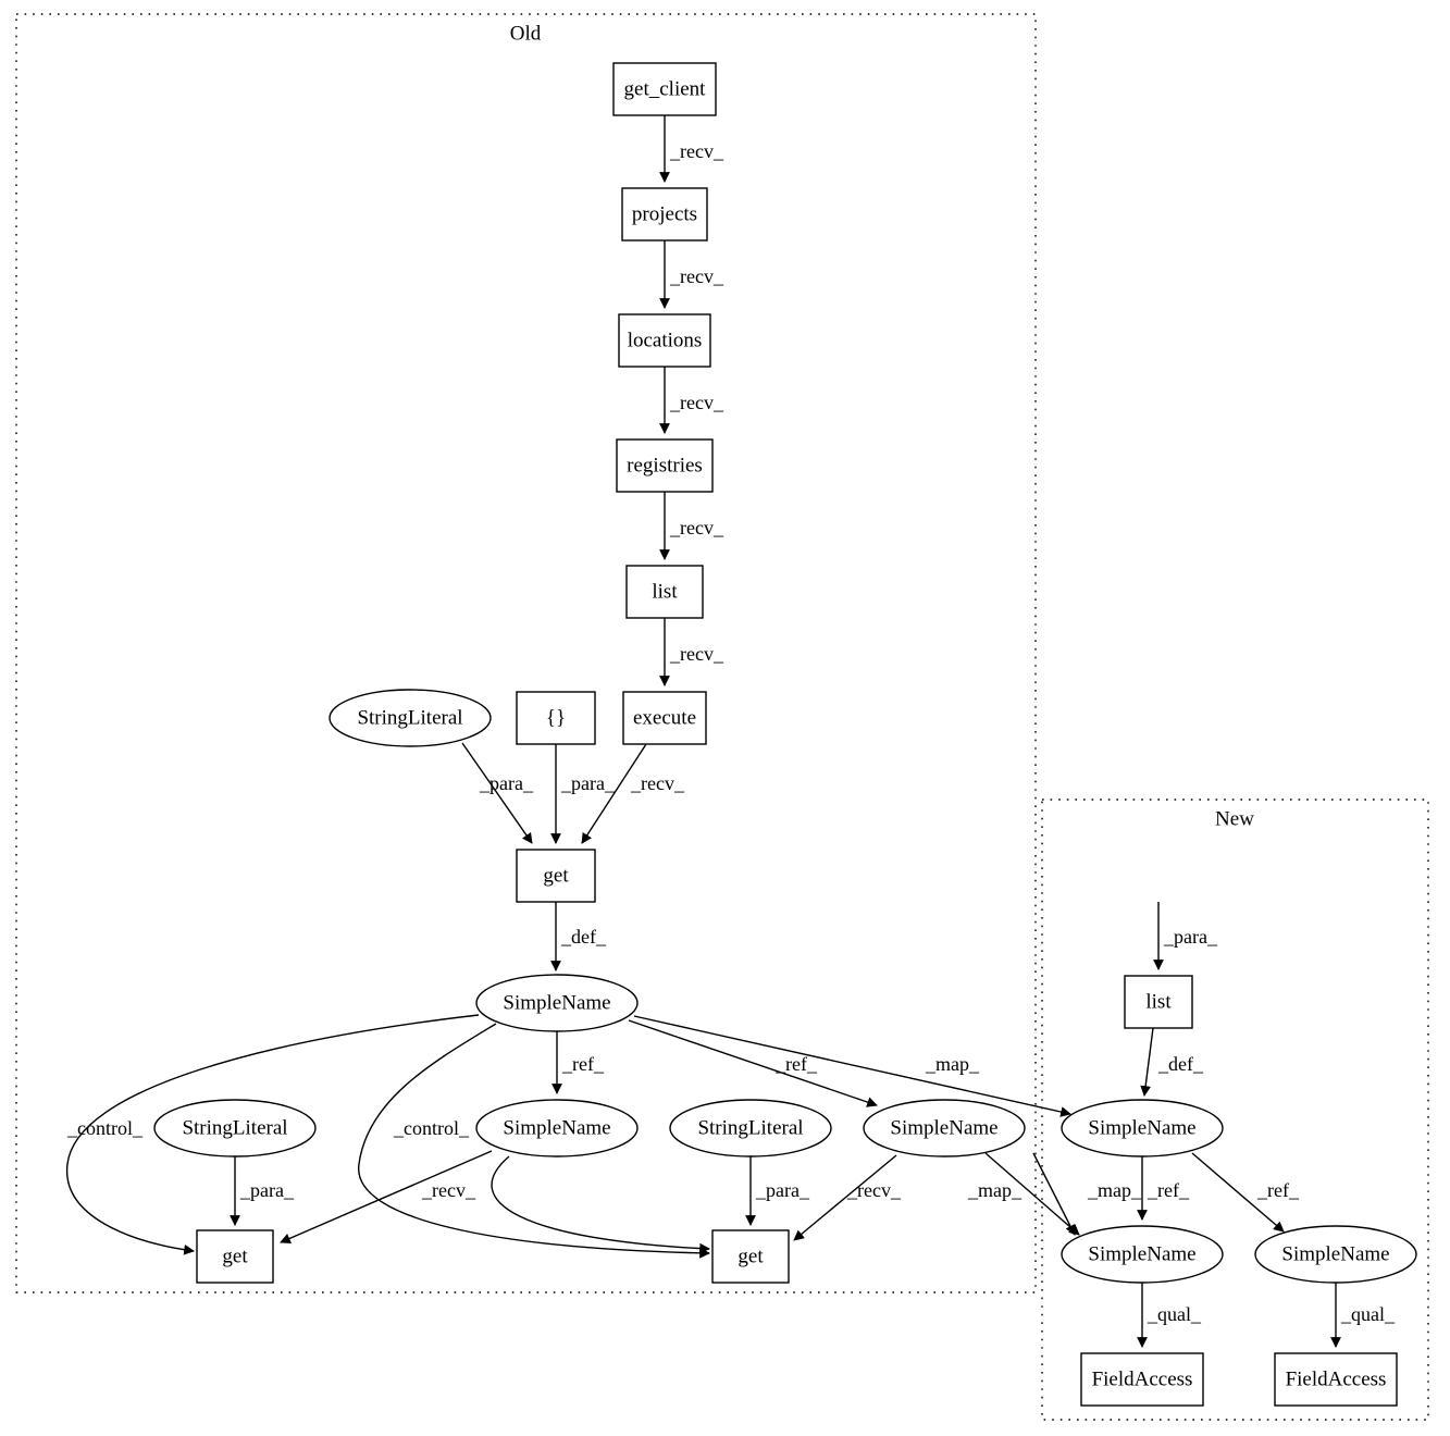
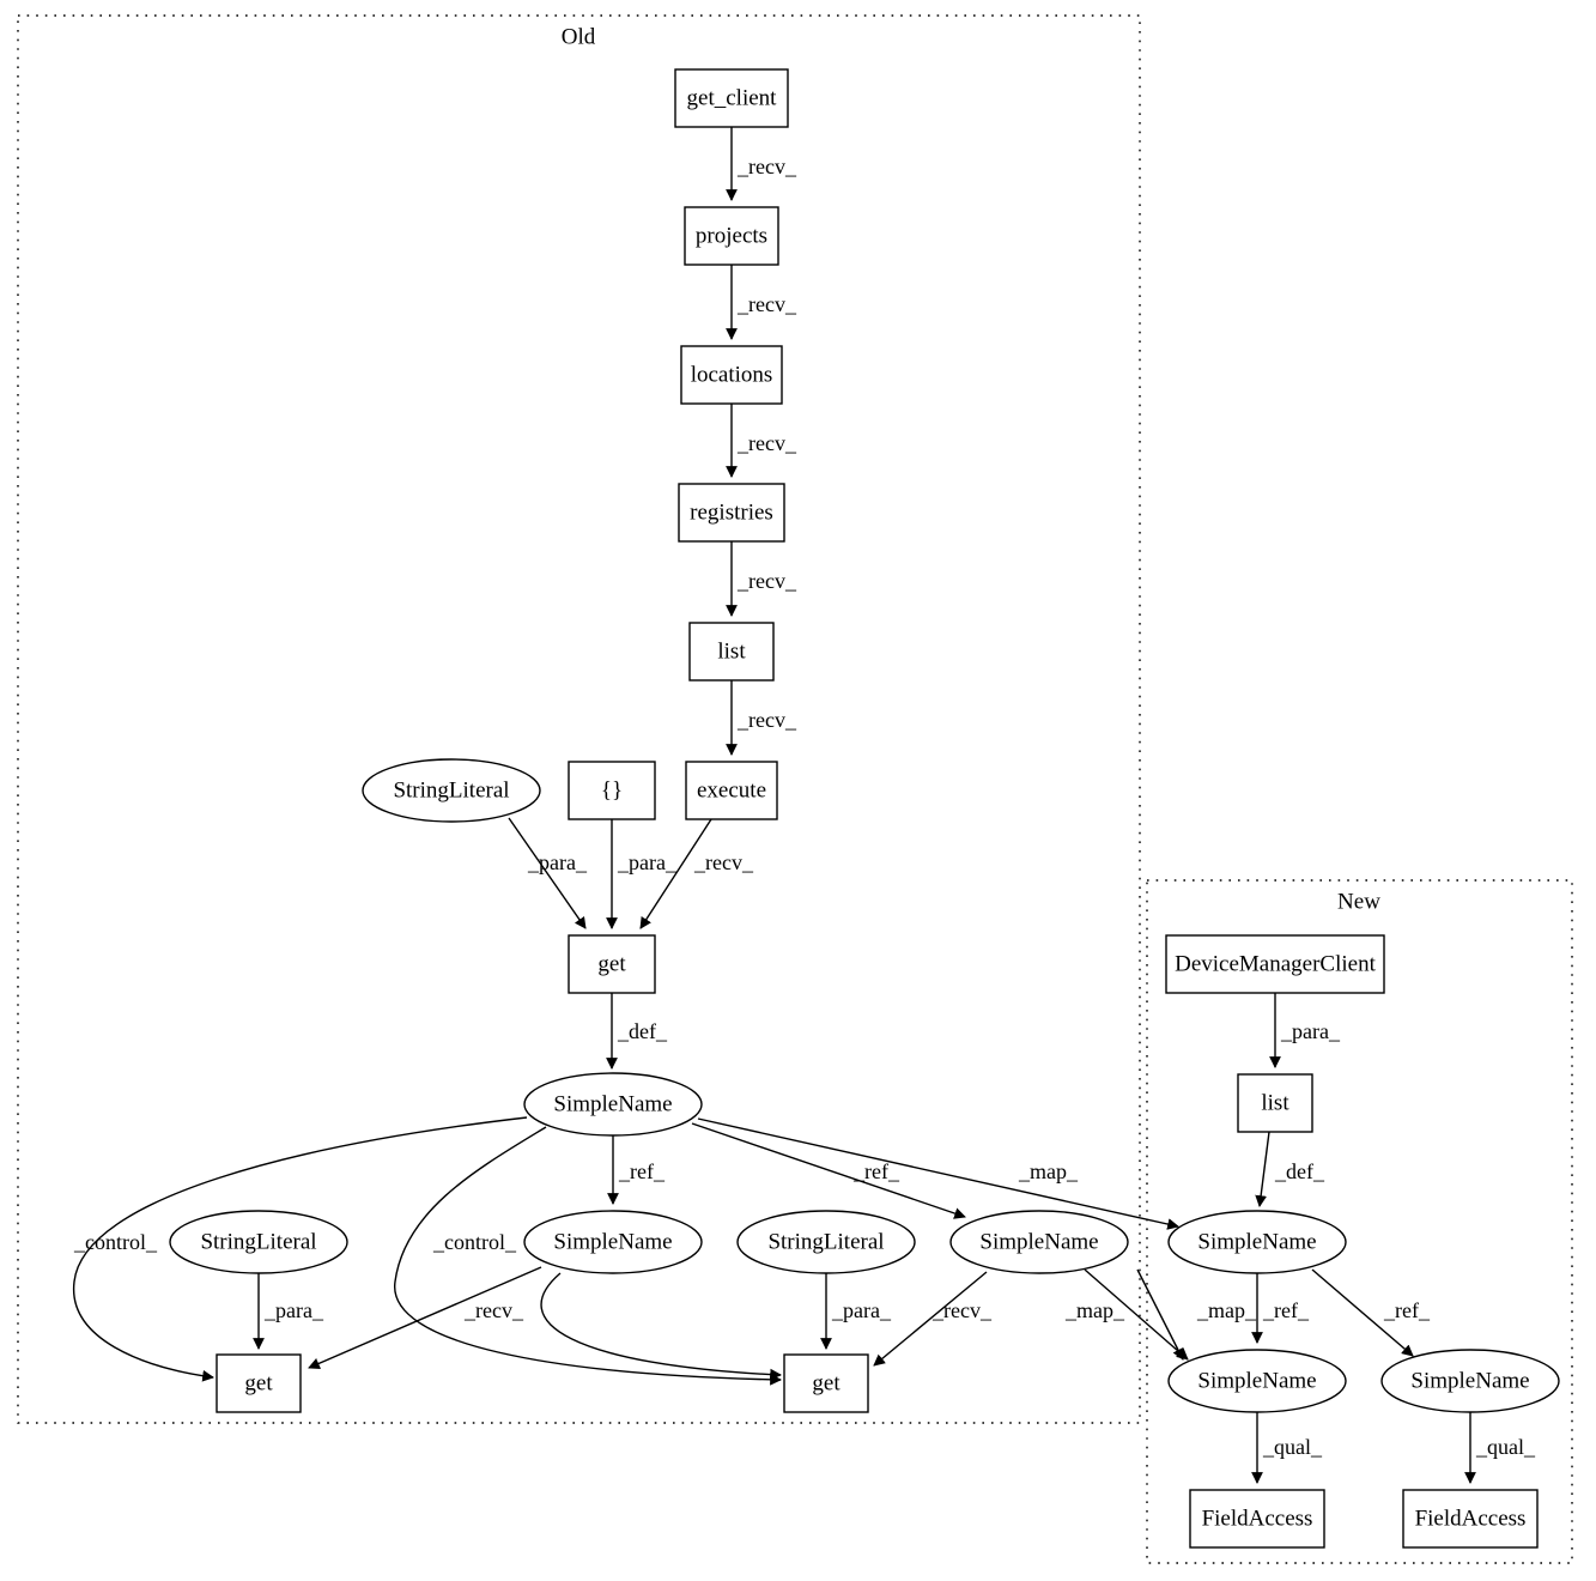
  Old
  New
  get_client
  projects
  locations
  registries
  list
  execute
  {}
  StringLiteral
  get
  SimpleName
  StringLiteral
  SimpleName
  StringLiteral
  SimpleName
  get
  get
+ DeviceManagerClient
  list
  SimpleName
  SimpleName
  SimpleName
  FieldAccess
  FieldAccess
  _recv_
  _recv_
  _recv_
  _recv_
  _recv_
  _para_
  _para_
  _recv_
  _def_
  _control_
  _control_
  _ref_
  _ref_
  _map_
  _recv_
  _para_
  _recv_
  _map_
  _para_
  _para_
  _def_
  _ref_
  _ref_
  _map_
  _qual_
  _qual_
